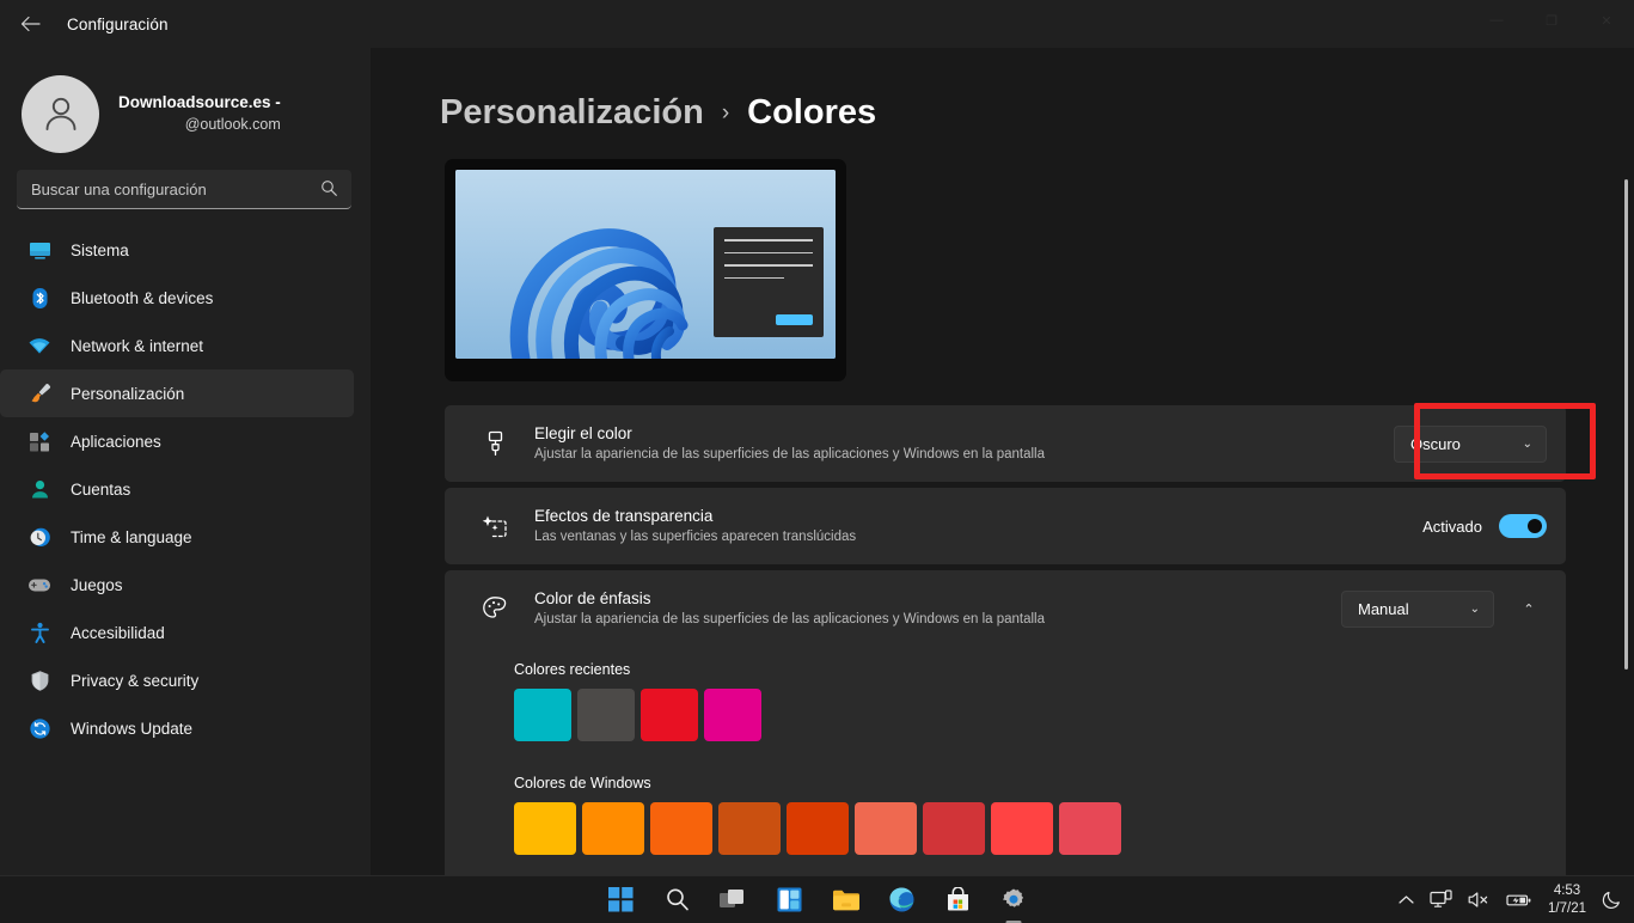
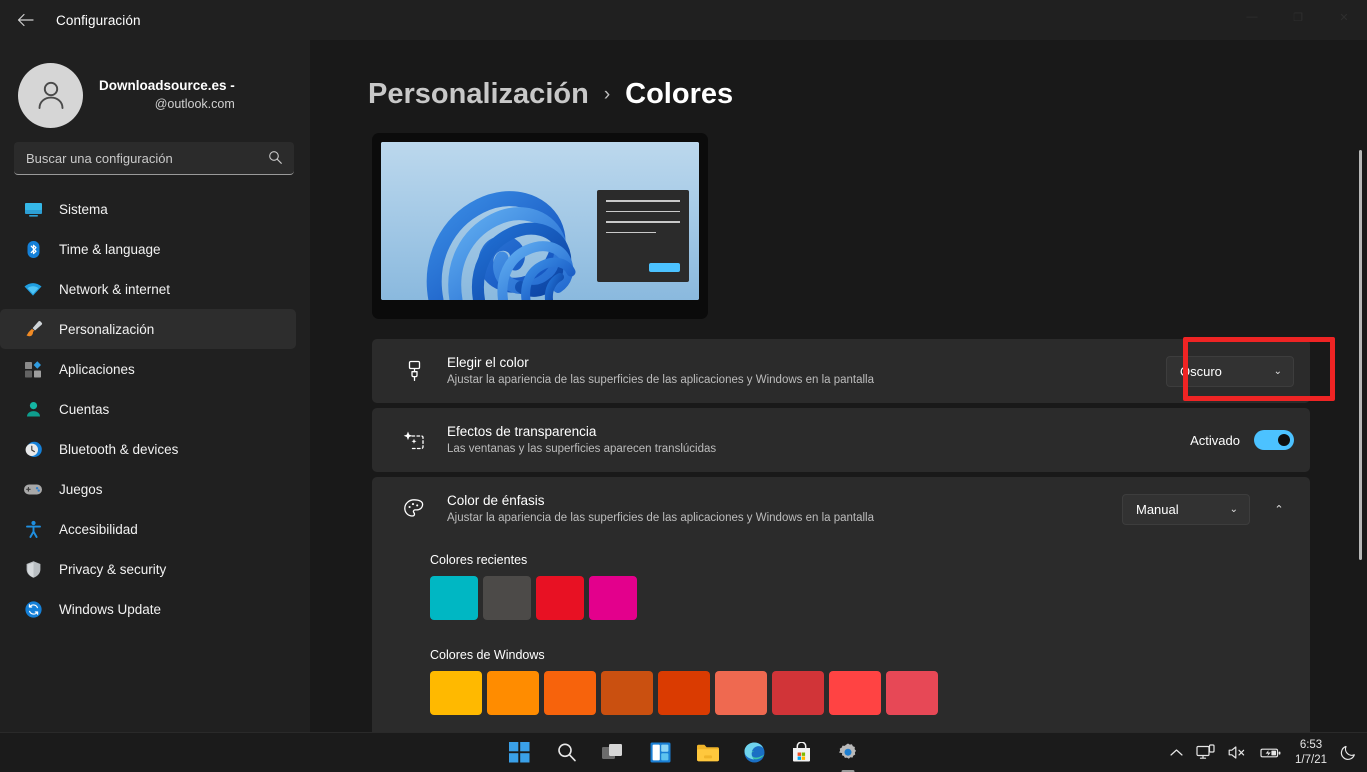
  Configuración
  Downloadsource.es -
  @outlook.com
  Buscar una configuración
  Sistema
- Bluetooth & devices
+ Time & language
  Network & internet
  Personalización
  Aplicaciones
  Cuentas
- Time & language
+ Bluetooth & devices
  Juegos
  Accesibilidad
  Privacy & security
  Windows Update
  Personalización
  ›
  Colores
  Elegir el color
  Ajustar la apariencia de las superficies de las aplicaciones y Windows en la pantalla
  Oscuro
  ⌄
  Efectos de transparencia
  Las ventanas y las superficies aparecen translúcidas
  Activado
  Color de énfasis
  Ajustar la apariencia de las superficies de las aplicaciones y Windows en la pantalla
  Manual
  ⌄
  ⌃
  Colores recientes
  Colores de Windows
- 4:53
+ 6:53
  1/7/21
